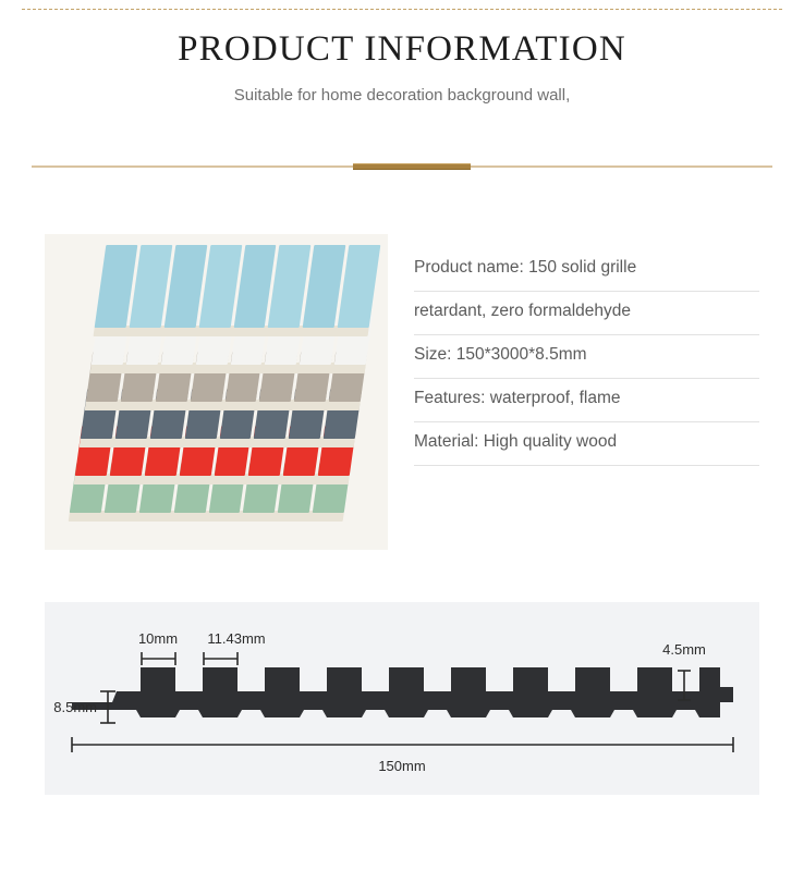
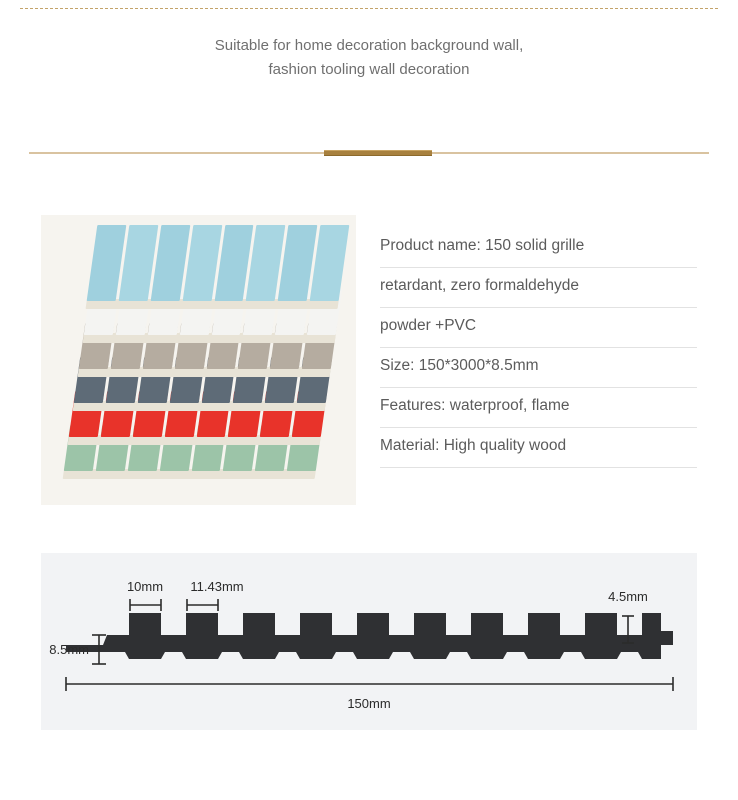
- PRODUCT INFORMATION
  Suitable for home decoration background wall,
+ fashion tooling wall decoration
  Product name: 150 solid grille
  retardant, zero formaldehyde
+ powder +PVC
  Size: 150*3000*8.5mm
  Features: waterproof, flame
  Material: High quality wood
  8.5mm
  10mm
  11.43mm
  4.5mm
  150mm
